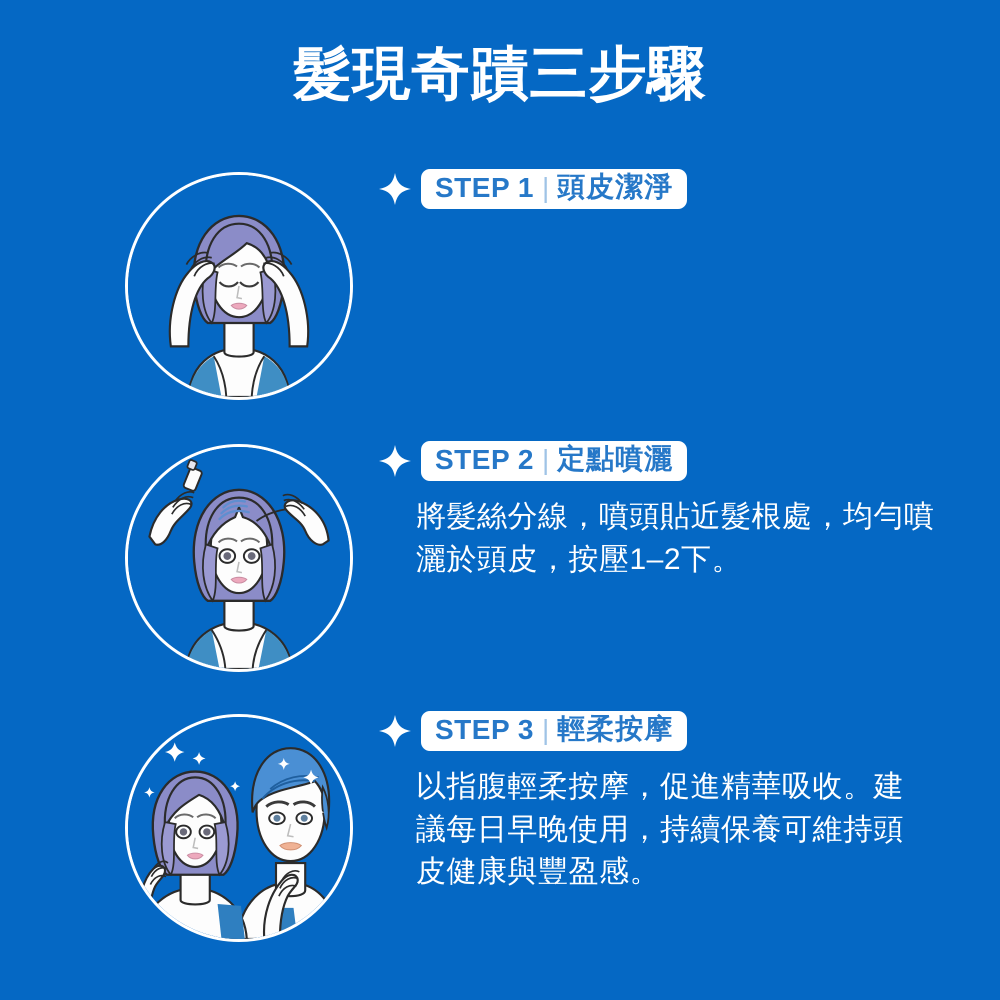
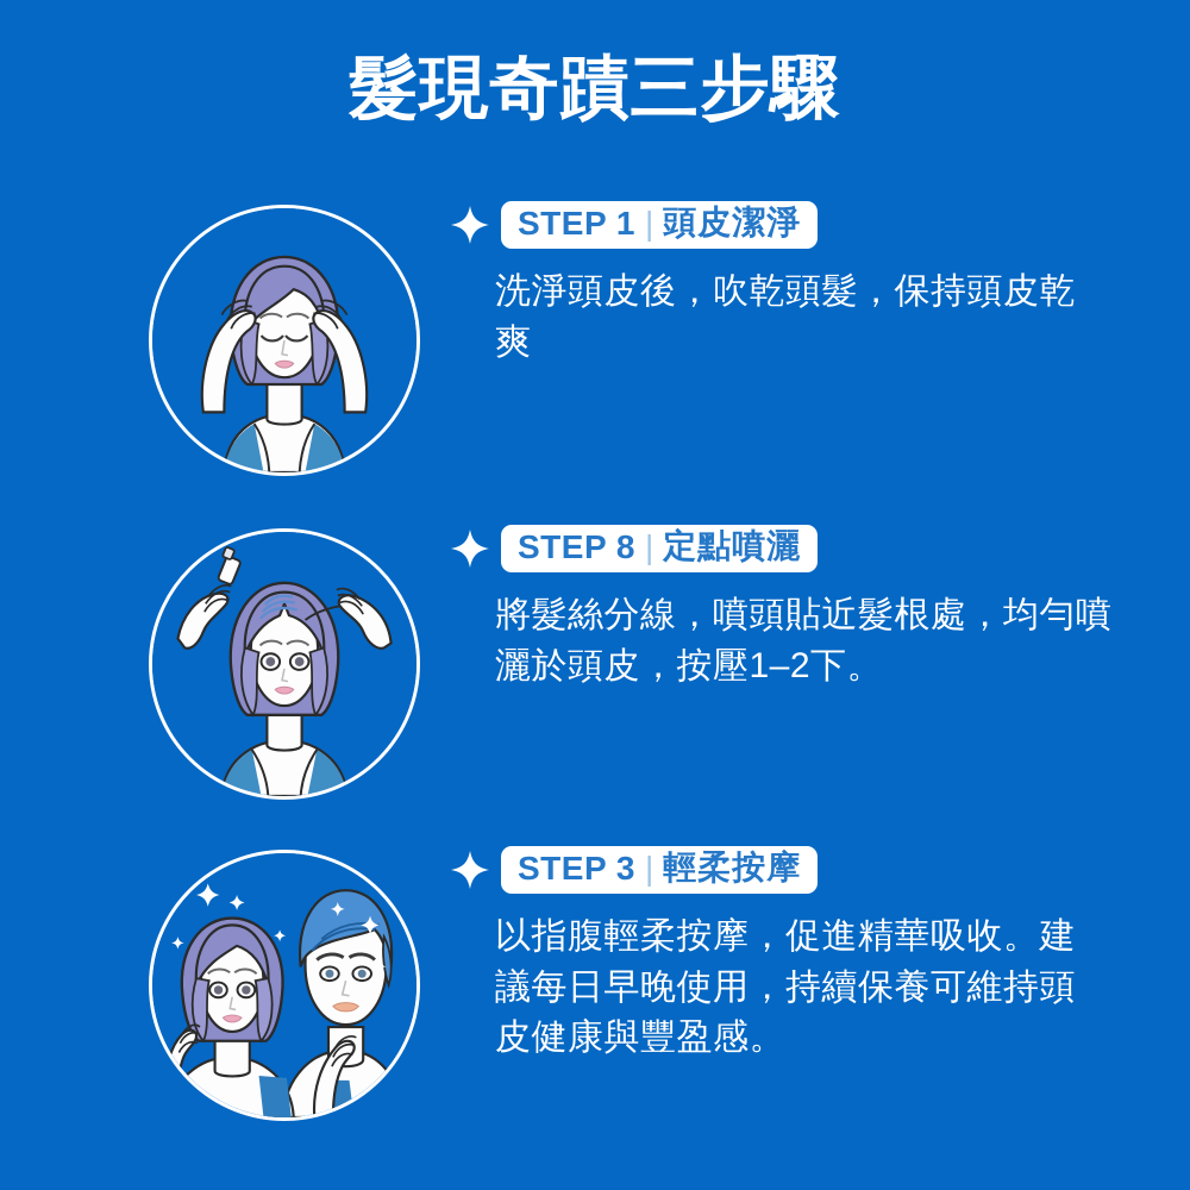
  髮現奇蹟三步驟
  STEP 1
  |
  頭皮潔淨
+ 洗淨頭皮後，吹乾頭髮，保持頭皮乾爽
- STEP 2
+ STEP 8
  |
  定點噴灑
  將髮絲分線，噴頭貼近髮根處，均勻噴灑於頭皮，按壓1–2下。
  STEP 3
  |
  輕柔按摩
  以指腹輕柔按摩，促進精華吸收。建議每日早晚使用，持續保養可維持頭皮健康與豐盈感。
